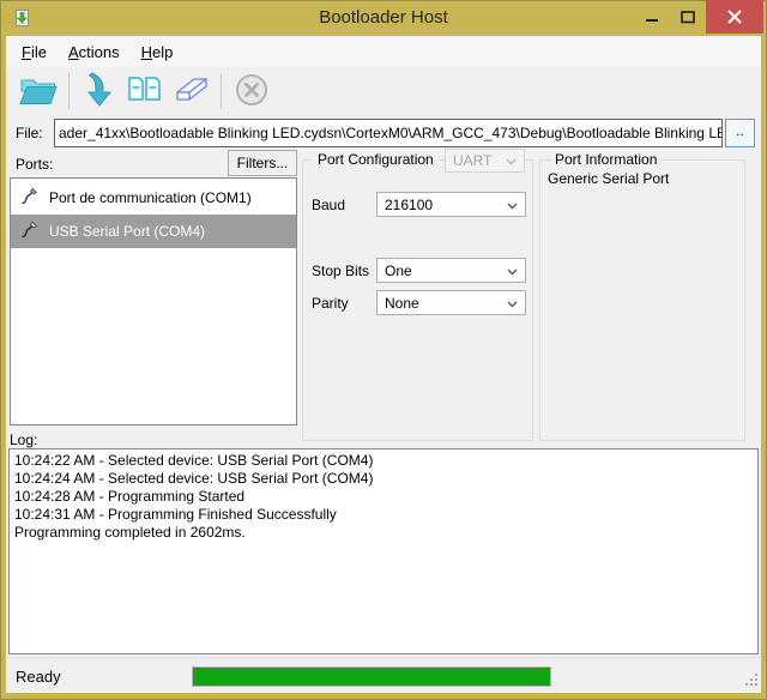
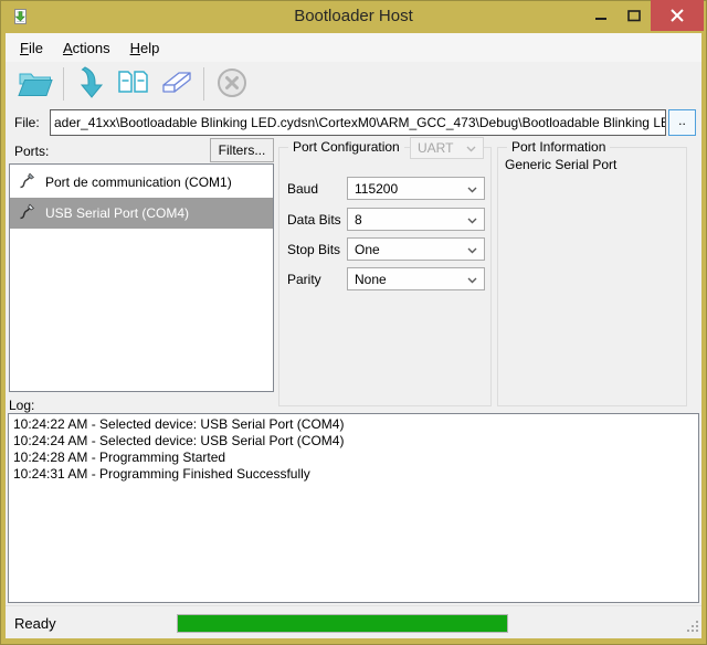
  Bootloader Host
  File
  Actions
  Help
  File:
  ader_41xx\Bootloadable Blinking LED.cydsn\CortexM0\ARM_GCC_473\Debug\Bootloadable Blinking LE
  ..
  Ports:
  Filters...
  Port de communication (COM1)
  USB Serial Port (COM4)
  Port Configuration
  UART
  Baud
- 216100
+ 115200
+ Data Bits
+ 8
  Stop Bits
  One
  Parity
  None
  Port Information
  Generic Serial Port
  Log:
  10:24:22 AM - Selected device: USB Serial Port (COM4)
  10:24:24 AM - Selected device: USB Serial Port (COM4)
  10:24:28 AM - Programming Started
  10:24:31 AM - Programming Finished Successfully
- Programming completed in 2602ms.
  Ready
